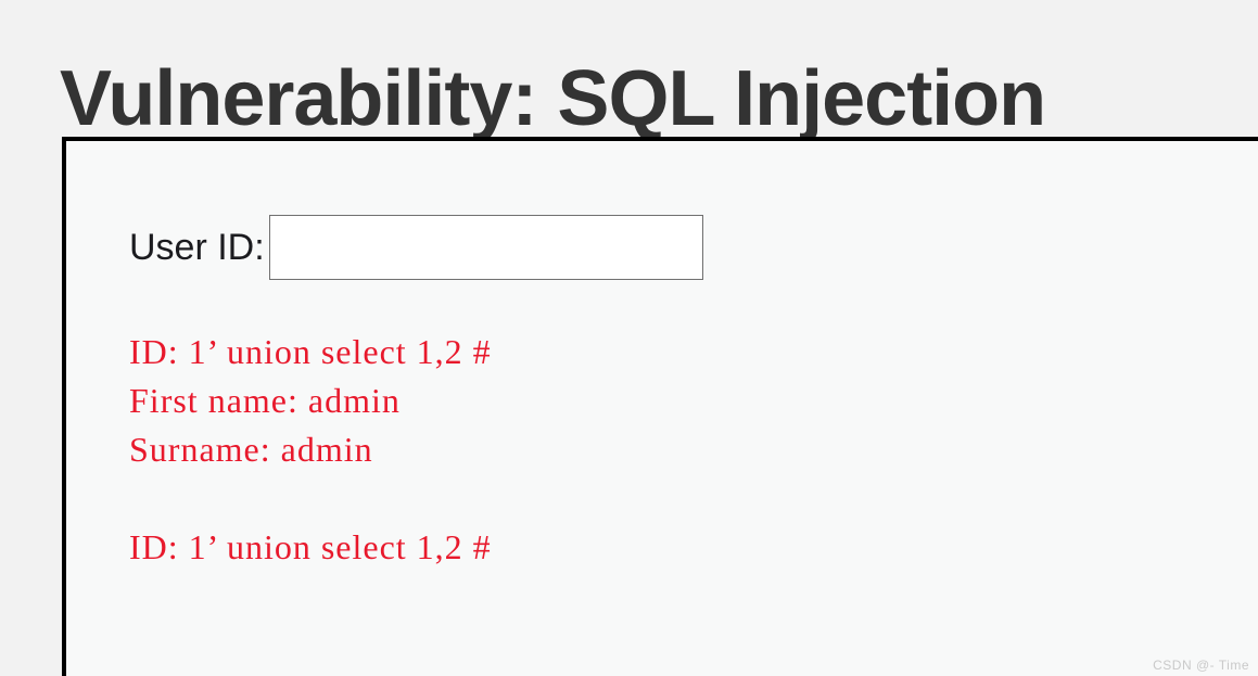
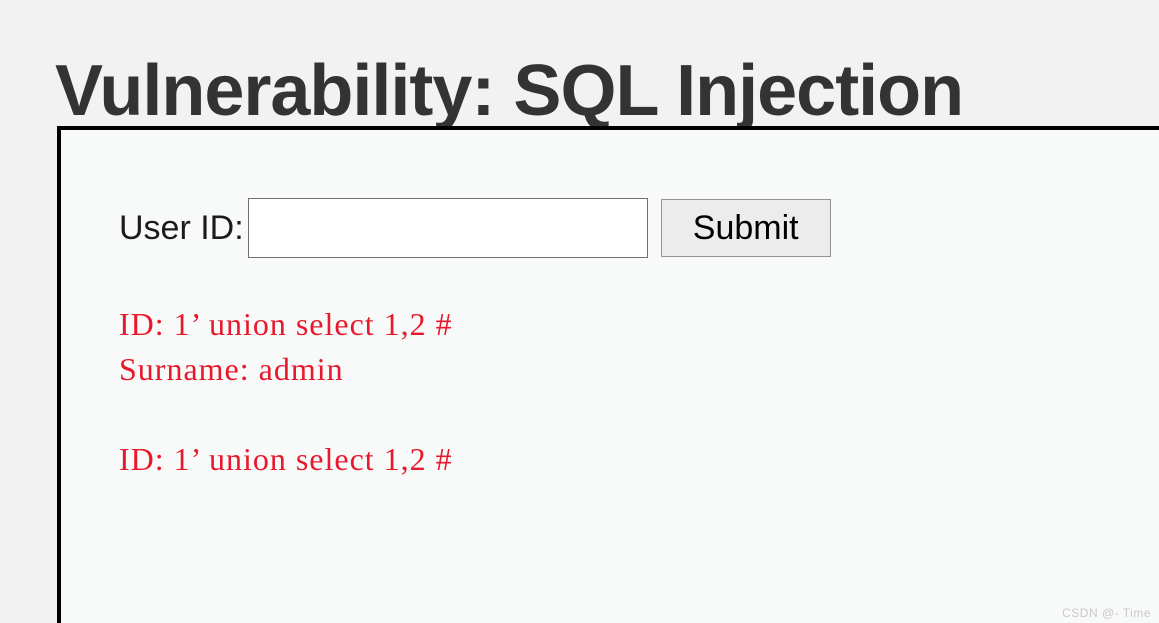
  Vulnerability: SQL Injection
  User ID:
+ Submit
  ID: 1’ union select 1,2 #
- First name: admin
  Surname: admin
  ID: 1’ union select 1,2 #
  CSDN @- Time
